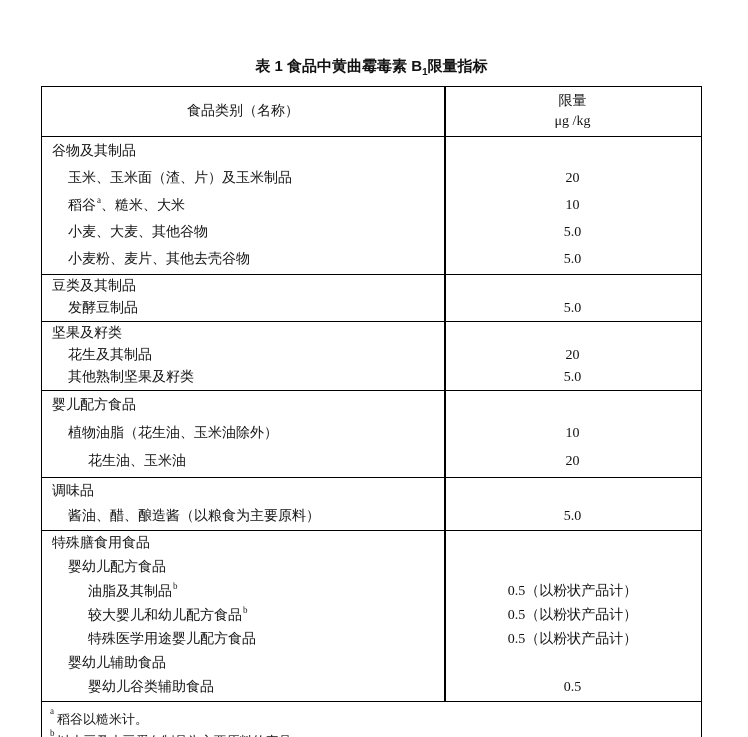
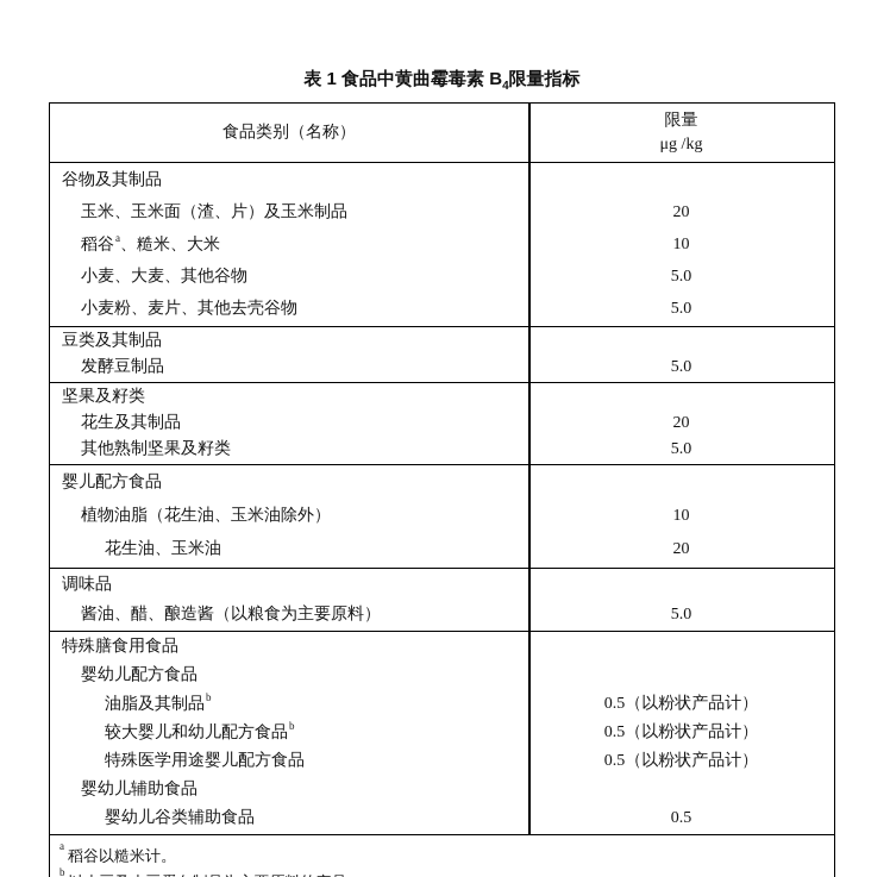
- 表 1 食品中黄曲霉毒素 B1限量指标
+ 表 1 食品中黄曲霉毒素 B4限量指标
  食品类别（名称）
  限量
  μg /kg
  谷物及其制品
  玉米、玉米面（渣、片）及玉米制品
  20
  稻谷a、糙米、大米
  10
  小麦、大麦、其他谷物
  5.0
  小麦粉、麦片、其他去壳谷物
  5.0
  豆类及其制品
  发酵豆制品
  5.0
  坚果及籽类
  花生及其制品
  20
  其他熟制坚果及籽类
  5.0
  婴儿配方食品
  植物油脂（花生油、玉米油除外）
  10
  花生油、玉米油
  20
  调味品
  酱油、醋、酿造酱（以粮食为主要原料）
  5.0
  特殊膳食用食品
  婴幼儿配方食品
  油脂及其制品b
  0.5（以粉状产品计）
  较大婴儿和幼儿配方食品b
  0.5（以粉状产品计）
  特殊医学用途婴儿配方食品
  0.5（以粉状产品计）
  婴幼儿辅助食品
  婴幼儿谷类辅助食品
  0.5
  a稻谷以糙米计。
